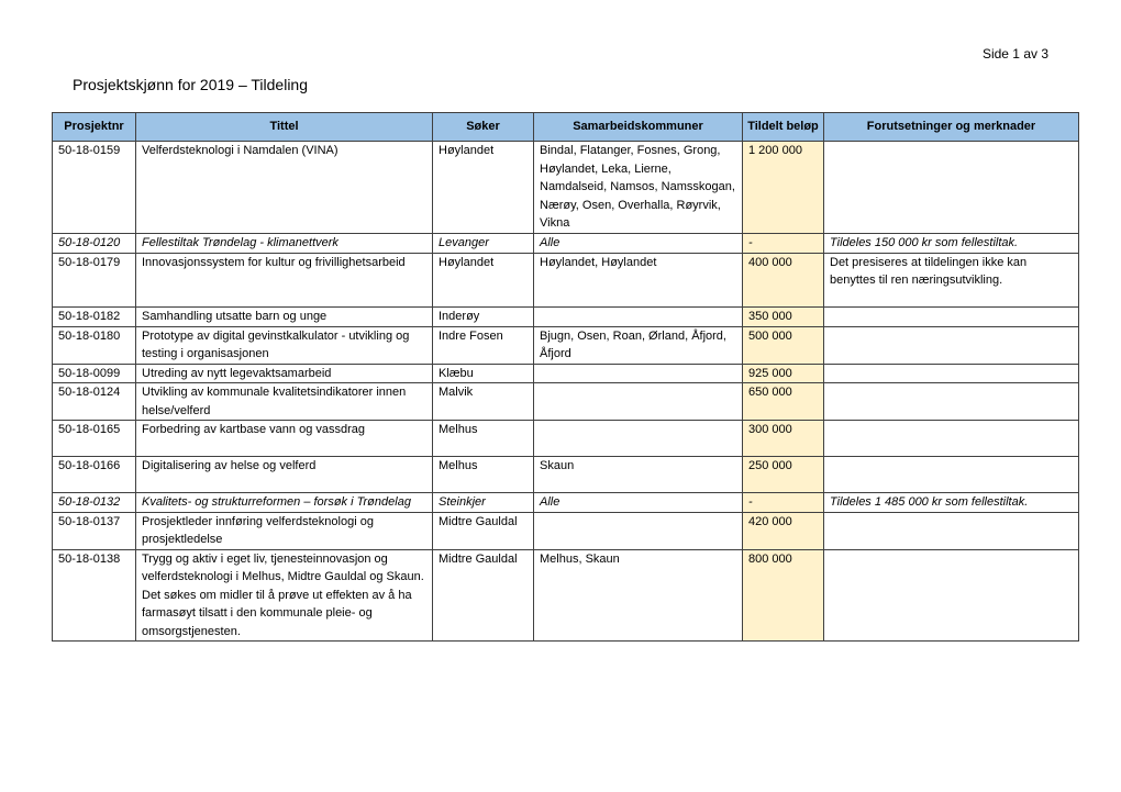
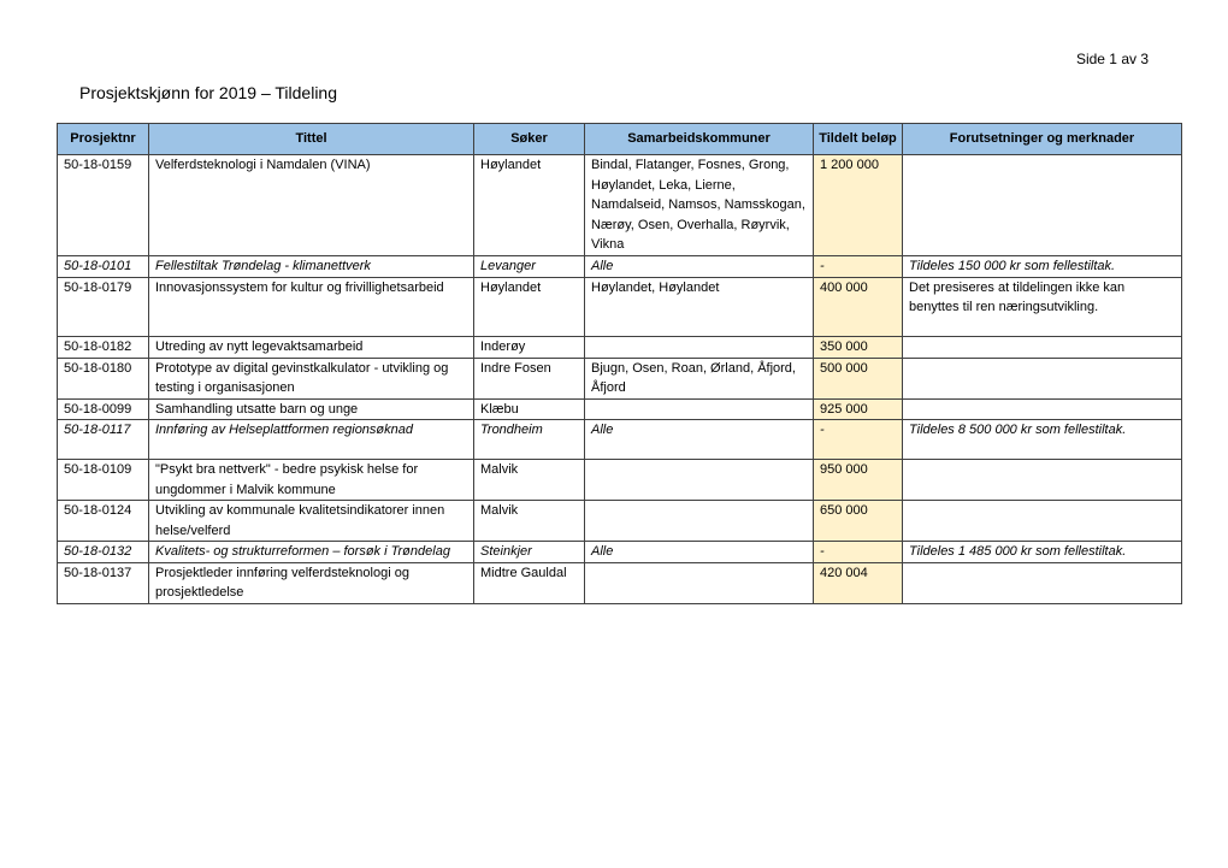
  Side 1 av 3
  Prosjektskjønn for 2019 – Tildeling
  Prosjektnr	Tittel	Søker	Samarbeidskommuner	Tildelt beløp	Forutsetninger og merknader
  50-18-0159	Velferdsteknologi i Namdalen (VINA)	Høylandet	Bindal, Flatanger, Fosnes, Grong, Høylandet, Leka, Lierne, Namdalseid, Namsos, Namsskogan, Nærøy, Osen, Overhalla, Røyrvik, Vikna	1 200 000
- 50-18-0120	Fellestiltak Trøndelag - klimanettverk	Levanger	Alle	-	Tildeles 150 000 kr som fellestiltak.
+ 50-18-0101	Fellestiltak Trøndelag - klimanettverk	Levanger	Alle	-	Tildeles 150 000 kr som fellestiltak.
  50-18-0179	Innovasjonssystem for kultur og frivillighetsarbeid	Høylandet	Høylandet, Høylandet	400 000	Det presiseres at tildelingen ikke kan benyttes til ren næringsutvikling.
- 50-18-0182	Samhandling utsatte barn og unge	Inderøy		350 000
+ 50-18-0182	Utreding av nytt legevaktsamarbeid	Inderøy		350 000
  50-18-0180	Prototype av digital gevinstkalkulator - utvikling og testing i organisasjonen	Indre Fosen	Bjugn, Osen, Roan, Ørland, Åfjord, Åfjord	500 000
- 50-18-0099	Utreding av nytt legevaktsamarbeid	Klæbu		925 000
+ 50-18-0099	Samhandling utsatte barn og unge	Klæbu		925 000
+ 50-18-0117	Innføring av Helseplattformen regionsøknad	Trondheim	Alle	-	Tildeles 8 500 000 kr som fellestiltak.
+ 50-18-0109	"Psykt bra nettverk" - bedre psykisk helse for ungdommer i Malvik kommune	Malvik		950 000
  50-18-0124	Utvikling av kommunale kvalitetsindikatorer innen helse/velferd	Malvik		650 000
- 50-18-0165	Forbedring av kartbase vann og vassdrag	Melhus		300 000
- 50-18-0166	Digitalisering av helse og velferd	Melhus	Skaun	250 000
  50-18-0132	Kvalitets- og strukturreformen – forsøk i Trøndelag	Steinkjer	Alle	-	Tildeles 1 485 000 kr som fellestiltak.
- 50-18-0137	Prosjektleder innføring velferdsteknologi og prosjektledelse	Midtre Gauldal		420 000
+ 50-18-0137	Prosjektleder innføring velferdsteknologi og prosjektledelse	Midtre Gauldal		420 004
- 50-18-0138	Trygg og aktiv i eget liv, tjenesteinnovasjon og velferdsteknologi i Melhus, Midtre Gauldal og Skaun. Det søkes om midler til å prøve ut effekten av å ha farmasøyt tilsatt i den kommunale pleie- og omsorgstjenesten.	Midtre Gauldal	Melhus, Skaun	800 000
